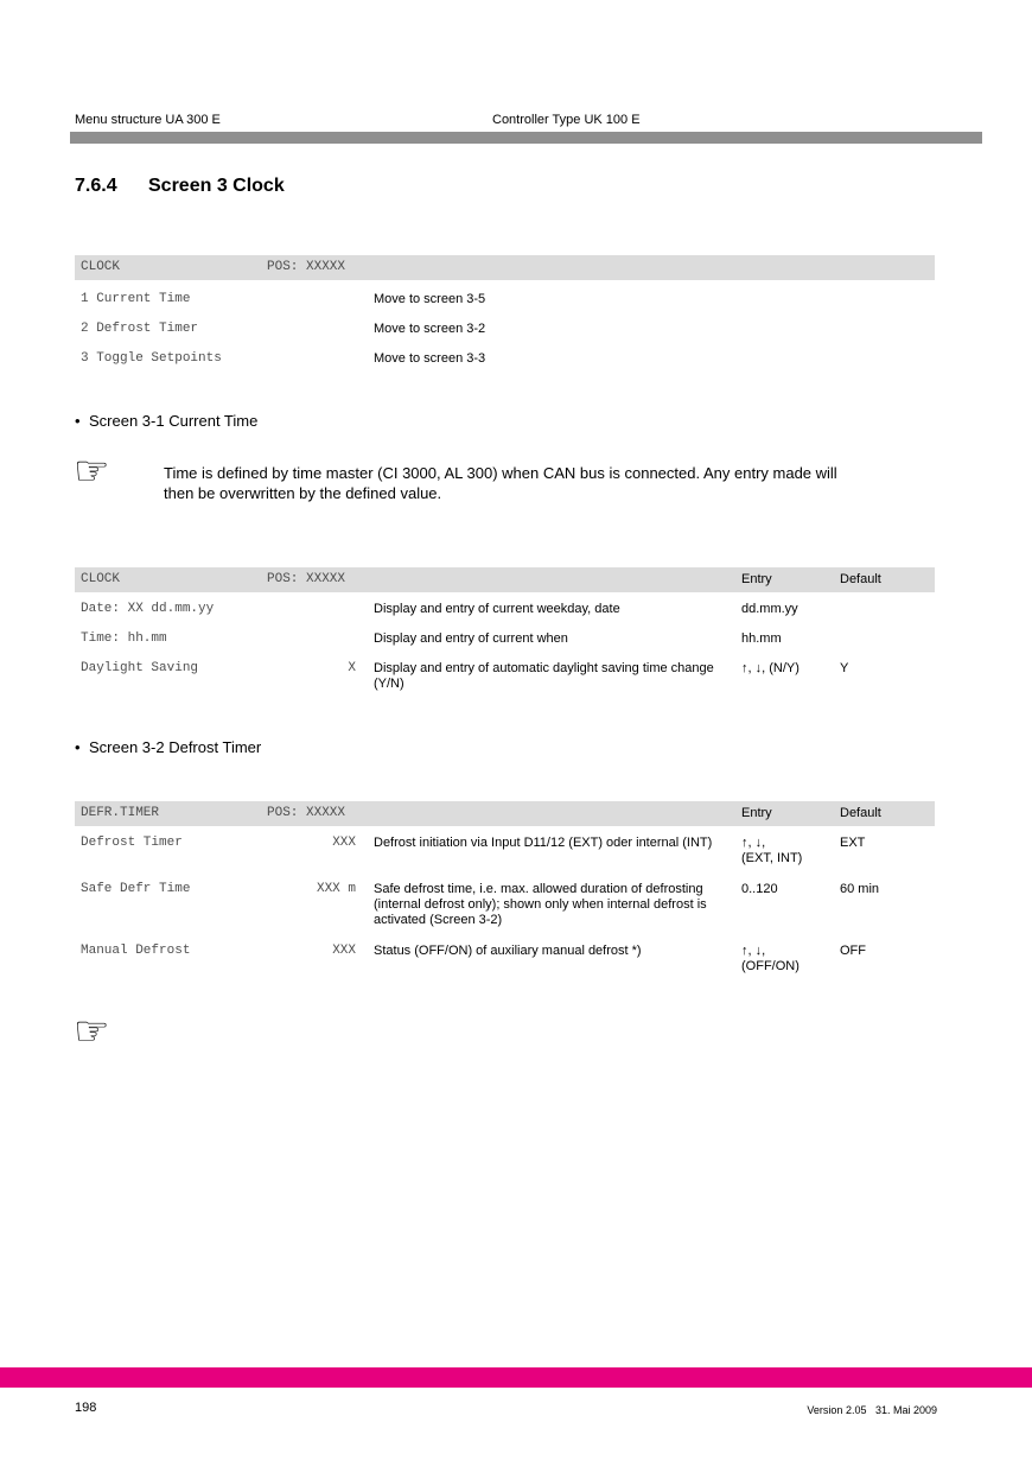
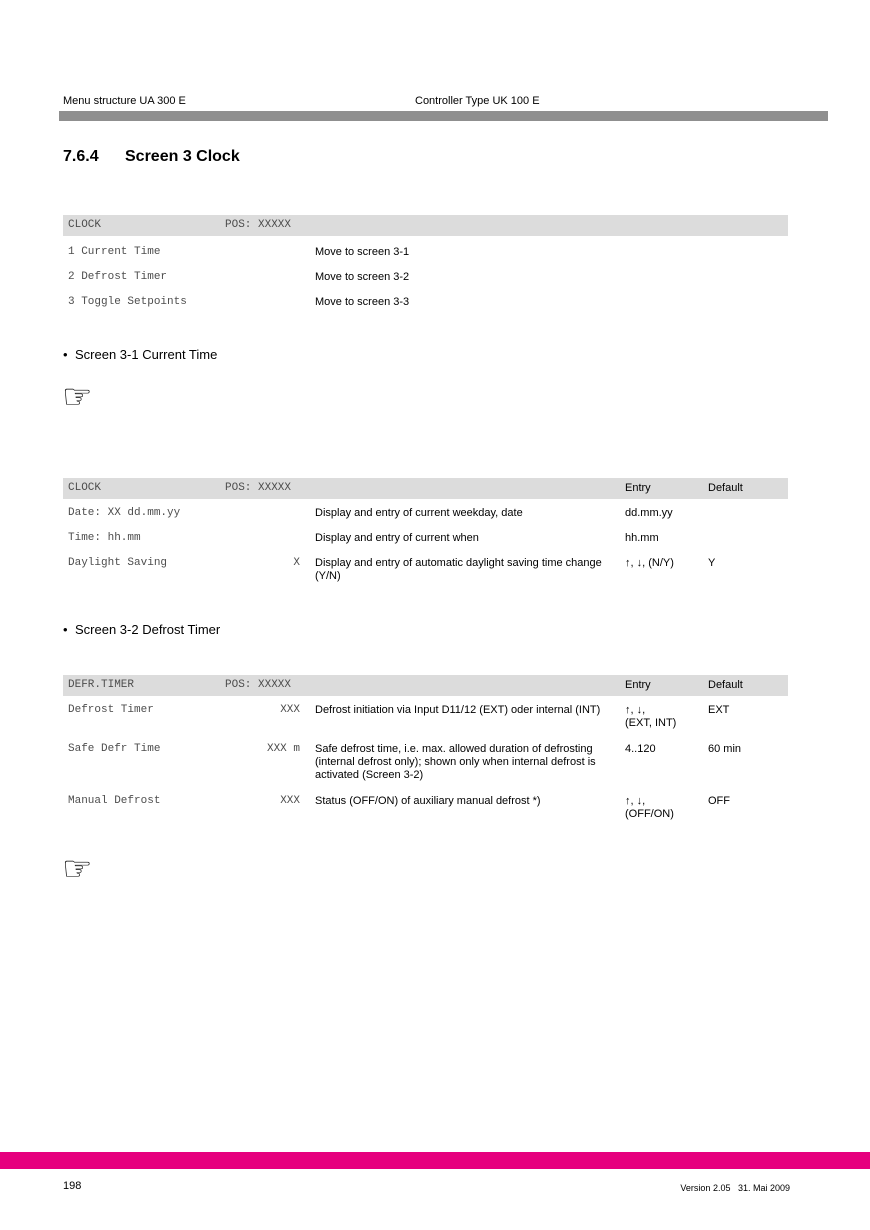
  Menu structure UA 300 E
  Controller Type UK 100 E
  7.6.4 Screen 3 Clock
  CLOCK
  POS: XXXXX
  1 Current Time
- Move to screen 3-5
+ Move to screen 3-1
  2 Defrost Timer
  Move to screen 3-2
  3 Toggle Setpoints
  Move to screen 3-3
  • Screen 3-1 Current Time
  ☞
- Time is defined by time master (CI 3000, AL 300) when CAN bus is connected. Any entry made will
- then be overwritten by the defined value.
  CLOCK
  POS: XXXXX
  Entry
  Default
  Date: XX dd.mm.yy
  Display and entry of current weekday, date
  dd.mm.yy
  Time: hh.mm
  Display and entry of current when
  hh.mm
  Daylight Saving
  X
  Display and entry of automatic daylight saving time change
  (Y/N)
  ↑, ↓, (N/Y)
  Y
  • Screen 3-2 Defrost Timer
  DEFR.TIMER
  POS: XXXXX
  Entry
  Default
  Defrost Timer
  XXX
  Defrost initiation via Input D11/12 (EXT) oder internal (INT)
  ↑, ↓,
  (EXT, INT)
  EXT
  Safe Defr Time
  XXX m
  Safe defrost time, i.e. max. allowed duration of defrosting
  (internal defrost only); shown only when internal defrost is
  activated (Screen 3-2)
- 0..120
+ 4..120
  60 min
  Manual Defrost
  XXX
  Status (OFF/ON) of auxiliary manual defrost *)
  ↑, ↓,
  (OFF/ON)
  OFF
  ☞
  198
  Version 2.05 31. Mai 2009
